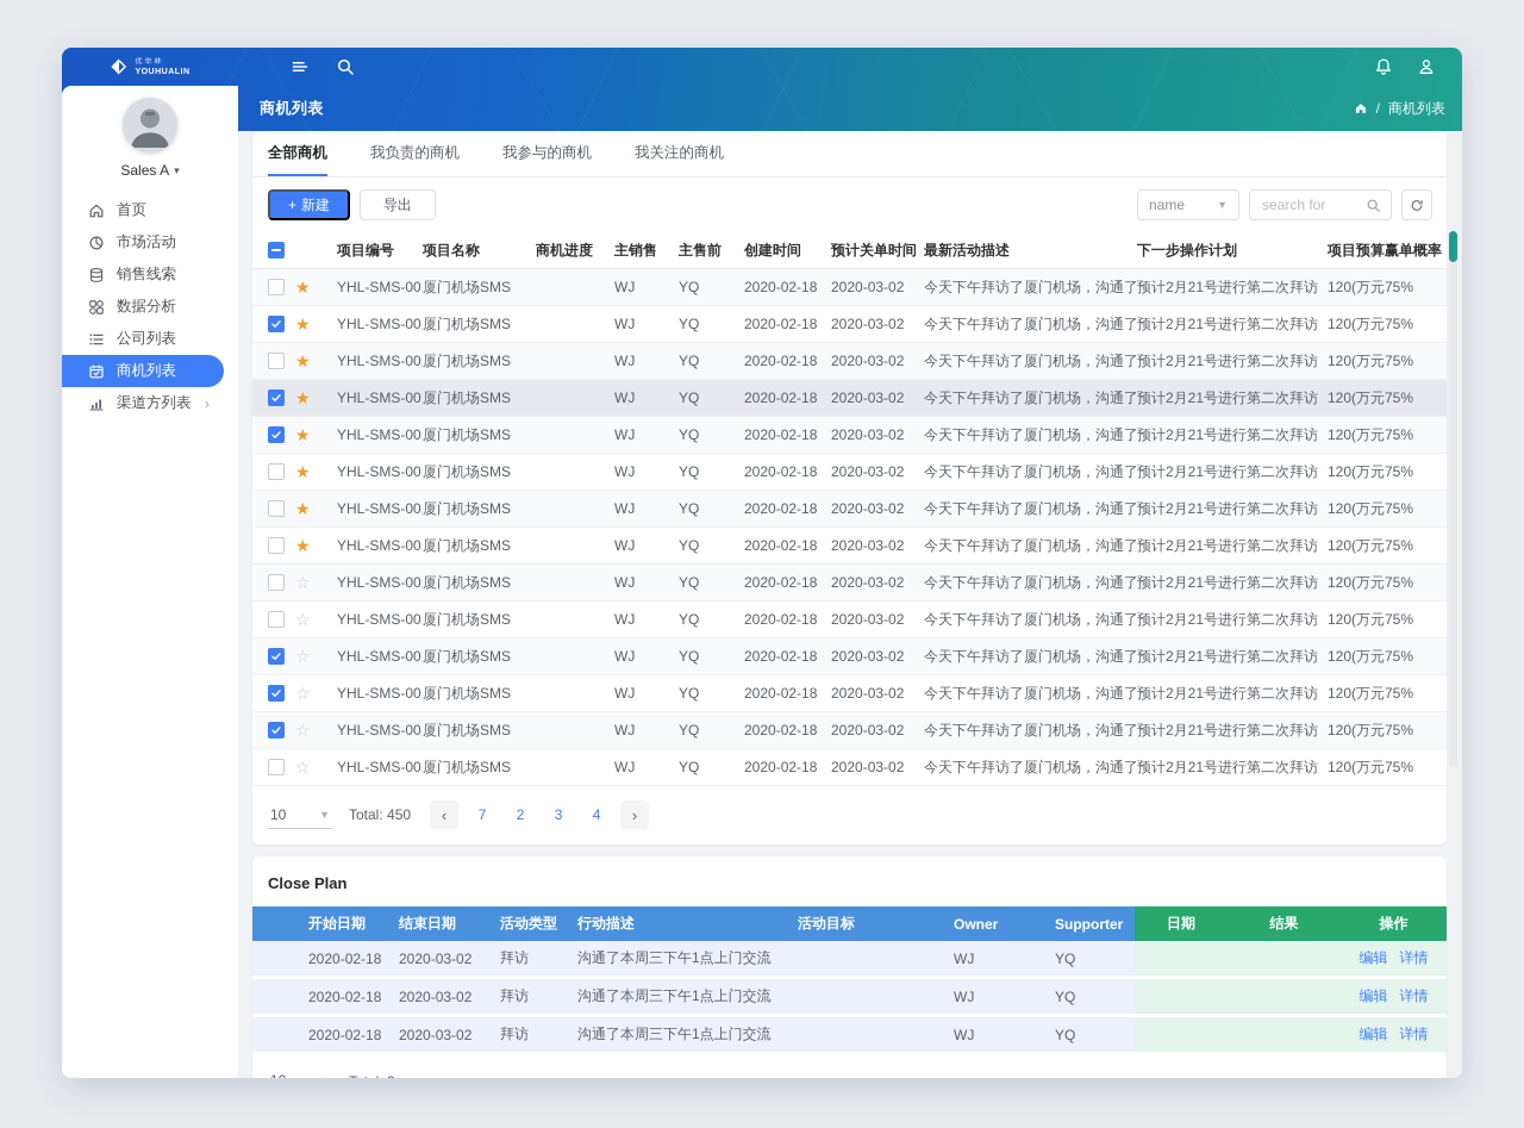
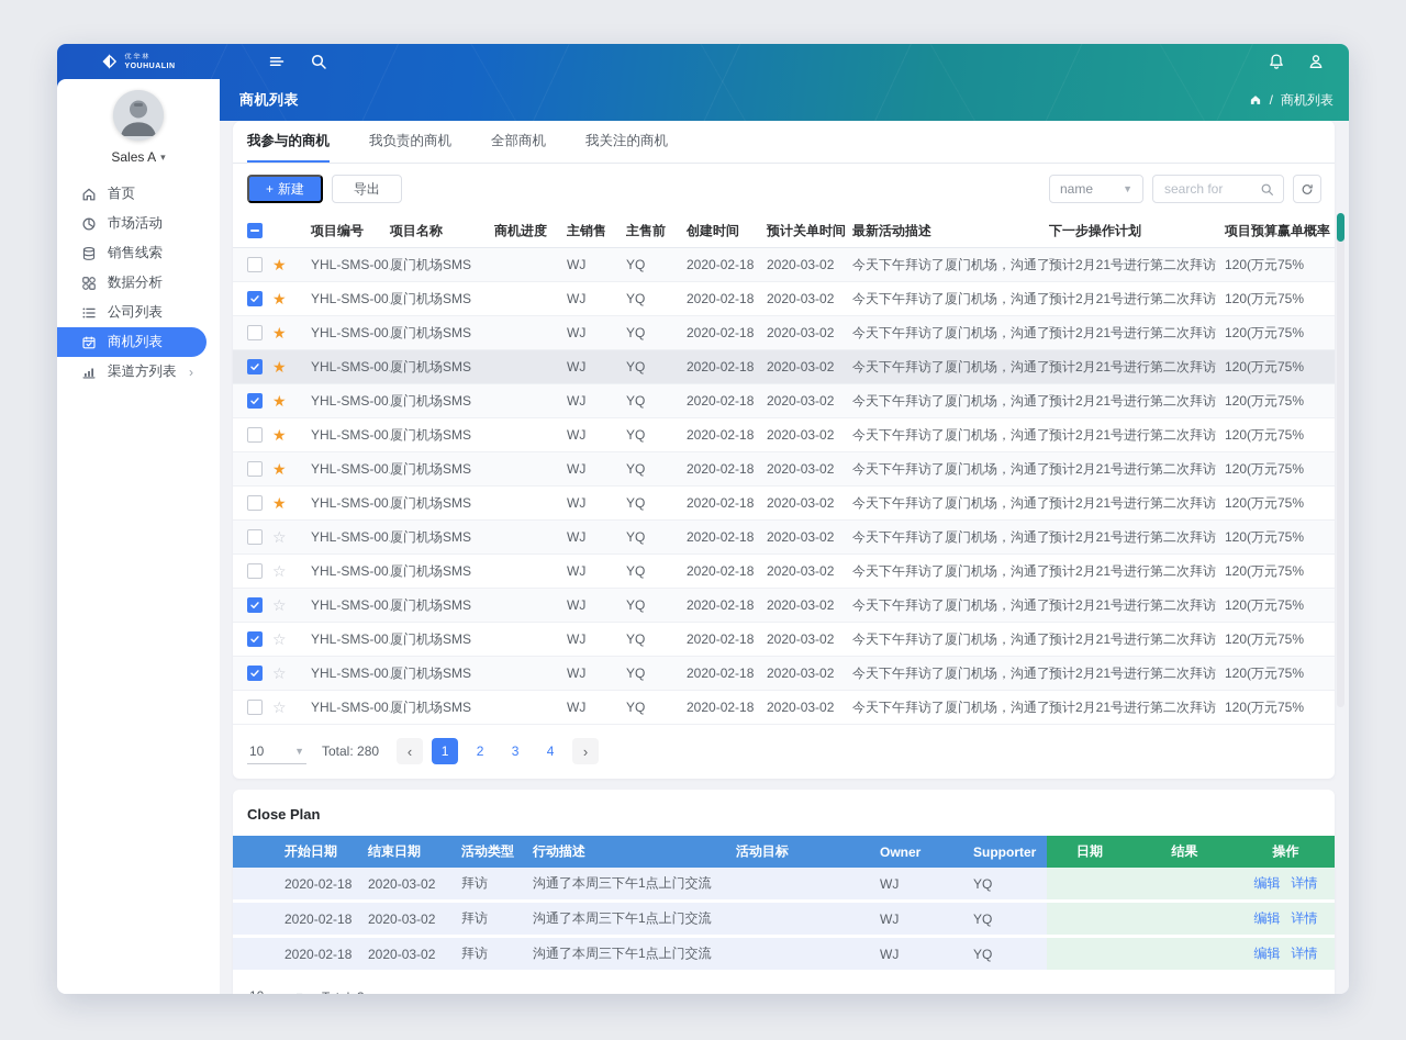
  商机列表
  /
  商机列表
  Sales A
  ▾
  首页
  市场活动
  销售线索
  数据分析
  公司列表
  商机列表
  渠道方列表
  ›
- 全部商机
+ 我参与的商机
  我负责的商机
- 我参与的商机
+ 全部商机
  我关注的商机
  +
  新建
  导出
  name
  ▼
  search for
  	项目编号	项目名称	商机进度	主销售	主售前	创建时间	预计关单时间	最新活动描述	下一步操作计划	项目预算	赢单概率
  ★	YHL-SMS-00	厦门机场SMS		WJ	YQ	2020-02-18	2020-03-02	今天下午拜访了厦门机场，沟通了	预计2月21号进行第二次拜访	120(万元	75%
  ★	YHL-SMS-00	厦门机场SMS		WJ	YQ	2020-02-18	2020-03-02	今天下午拜访了厦门机场，沟通了	预计2月21号进行第二次拜访	120(万元	75%
  ★	YHL-SMS-00	厦门机场SMS		WJ	YQ	2020-02-18	2020-03-02	今天下午拜访了厦门机场，沟通了	预计2月21号进行第二次拜访	120(万元	75%
  ★	YHL-SMS-00	厦门机场SMS		WJ	YQ	2020-02-18	2020-03-02	今天下午拜访了厦门机场，沟通了	预计2月21号进行第二次拜访	120(万元	75%
  ★	YHL-SMS-00	厦门机场SMS		WJ	YQ	2020-02-18	2020-03-02	今天下午拜访了厦门机场，沟通了	预计2月21号进行第二次拜访	120(万元	75%
  ★	YHL-SMS-00	厦门机场SMS		WJ	YQ	2020-02-18	2020-03-02	今天下午拜访了厦门机场，沟通了	预计2月21号进行第二次拜访	120(万元	75%
  ★	YHL-SMS-00	厦门机场SMS		WJ	YQ	2020-02-18	2020-03-02	今天下午拜访了厦门机场，沟通了	预计2月21号进行第二次拜访	120(万元	75%
  ★	YHL-SMS-00	厦门机场SMS		WJ	YQ	2020-02-18	2020-03-02	今天下午拜访了厦门机场，沟通了	预计2月21号进行第二次拜访	120(万元	75%
  ☆	YHL-SMS-00	厦门机场SMS		WJ	YQ	2020-02-18	2020-03-02	今天下午拜访了厦门机场，沟通了	预计2月21号进行第二次拜访	120(万元	75%
  ☆	YHL-SMS-00	厦门机场SMS		WJ	YQ	2020-02-18	2020-03-02	今天下午拜访了厦门机场，沟通了	预计2月21号进行第二次拜访	120(万元	75%
  ☆	YHL-SMS-00	厦门机场SMS		WJ	YQ	2020-02-18	2020-03-02	今天下午拜访了厦门机场，沟通了	预计2月21号进行第二次拜访	120(万元	75%
  ☆	YHL-SMS-00	厦门机场SMS		WJ	YQ	2020-02-18	2020-03-02	今天下午拜访了厦门机场，沟通了	预计2月21号进行第二次拜访	120(万元	75%
  ☆	YHL-SMS-00	厦门机场SMS		WJ	YQ	2020-02-18	2020-03-02	今天下午拜访了厦门机场，沟通了	预计2月21号进行第二次拜访	120(万元	75%
  ☆	YHL-SMS-00	厦门机场SMS		WJ	YQ	2020-02-18	2020-03-02	今天下午拜访了厦门机场，沟通了	预计2月21号进行第二次拜访	120(万元	75%
  10
  ▼
- Total: 450
+ Total: 280
  ‹
- 7
+ 1
  2
  3
  4
  ›
  Close Plan
  开始日期	结束日期	活动类型	行动描述	活动目标	Owner	Supporter	日期	结果	操作
  2020-02-18	2020-03-02	拜访	沟通了本周三下午1点上门交流		WJ	YQ			编辑 详情
  2020-02-18	2020-03-02	拜访	沟通了本周三下午1点上门交流		WJ	YQ			编辑 详情
  2020-02-18	2020-03-02	拜访	沟通了本周三下午1点上门交流		WJ	YQ			编辑 详情
